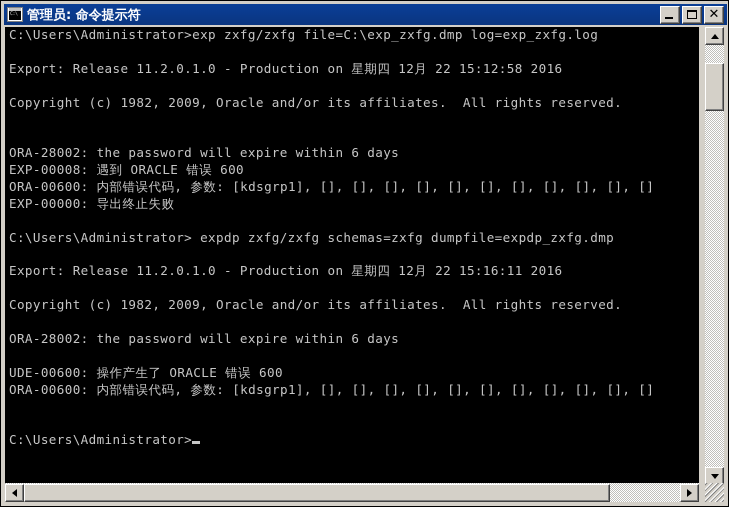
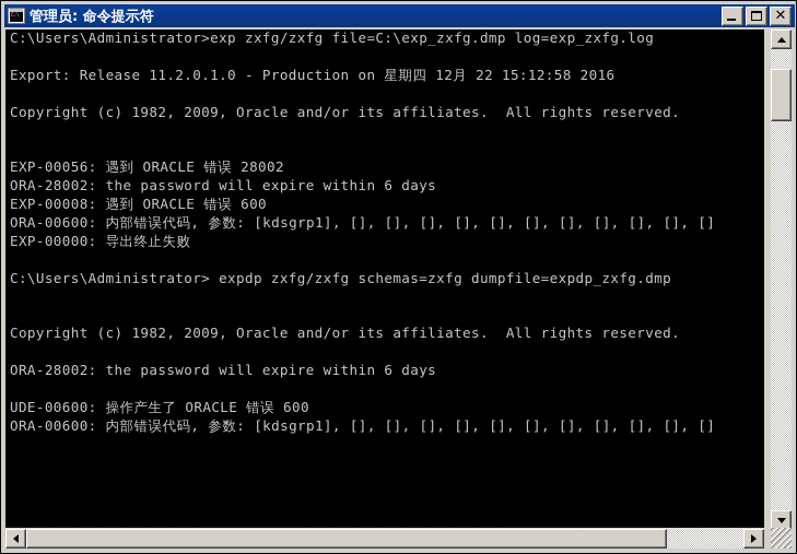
  管理员: 命令提示符
  ✕
  C:\Users\Administrator>exp zxfg/zxfg file=C:\exp_zxfg.dmp log=exp_zxfg.log
  Export: Release 11.2.0.1.0 - Production on 星期四 12月 22 15:12:58 2016
  Copyright (c) 1982, 2009, Oracle and/or its affiliates. All rights reserved.
+ EXP-00056: 遇到 ORACLE 错误 28002
  ORA-28002: the password will expire within 6 days
  EXP-00008: 遇到 ORACLE 错误 600
  ORA-00600: 内部错误代码, 参数: [kdsgrp1], [], [], [], [], [], [], [], [], [], [], []
  EXP-00000: 导出终止失败
  C:\Users\Administrator> expdp zxfg/zxfg schemas=zxfg dumpfile=expdp_zxfg.dmp
- Export: Release 11.2.0.1.0 - Production on 星期四 12月 22 15:16:11 2016
  Copyright (c) 1982, 2009, Oracle and/or its affiliates. All rights reserved.
  ORA-28002: the password will expire within 6 days
  UDE-00600: 操作产生了 ORACLE 错误 600
  ORA-00600: 内部错误代码, 参数: [kdsgrp1], [], [], [], [], [], [], [], [], [], [], []
- C:\Users\Administrator>
